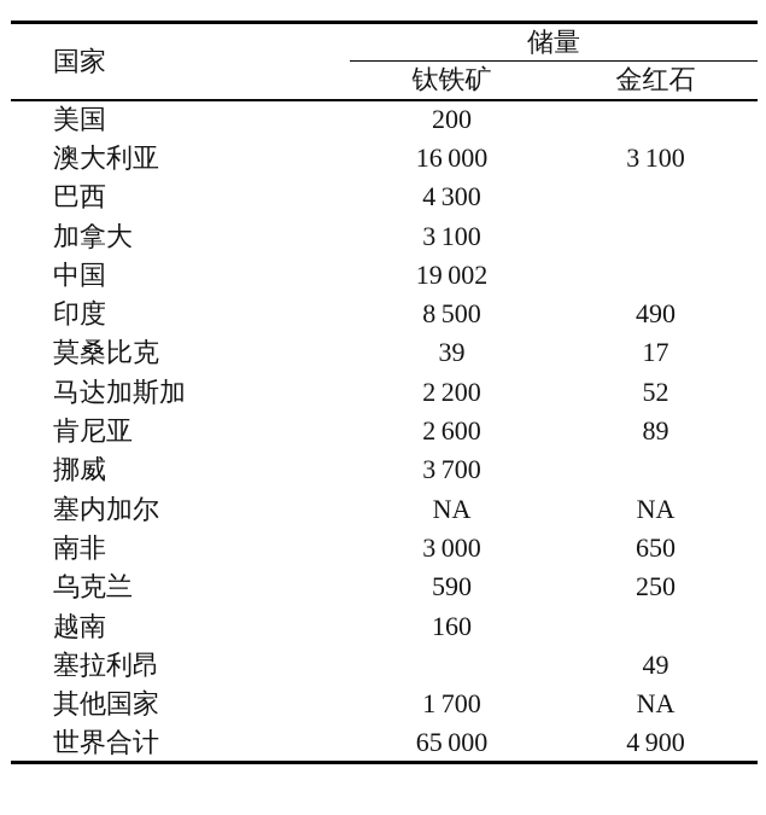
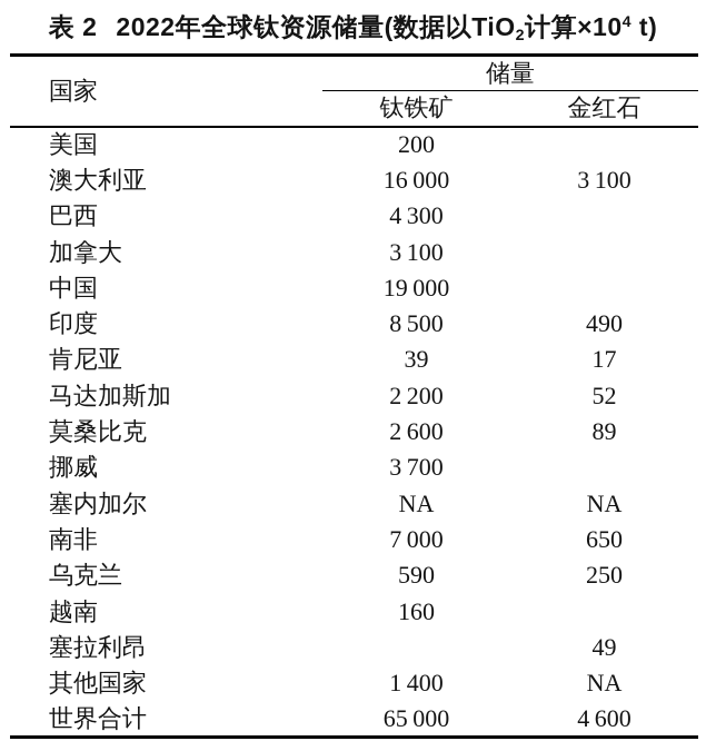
+ 表 2 2022年全球钛资源储量(数据以TiO2计算×104 t)
  国家	储量
  钛铁矿	金红石
  美国	200
  澳大利亚	16 000	3 100
  巴西	4 300
  加拿大	3 100
- 中国	19 002
+ 中国	19 000
  印度	8 500	490
- 莫桑比克	39	17
+ 肯尼亚	39	17
  马达加斯加	2 200	52
- 肯尼亚	2 600	89
+ 莫桑比克	2 600	89
  挪威	3 700
  塞内加尔	NA	NA
- 南非	3 000	650
+ 南非	7 000	650
  乌克兰	590	250
  越南	160
  塞拉利昂		49
- 其他国家	1 700	NA
+ 其他国家	1 400	NA
- 世界合计	65 000	4 900
+ 世界合计	65 000	4 600
